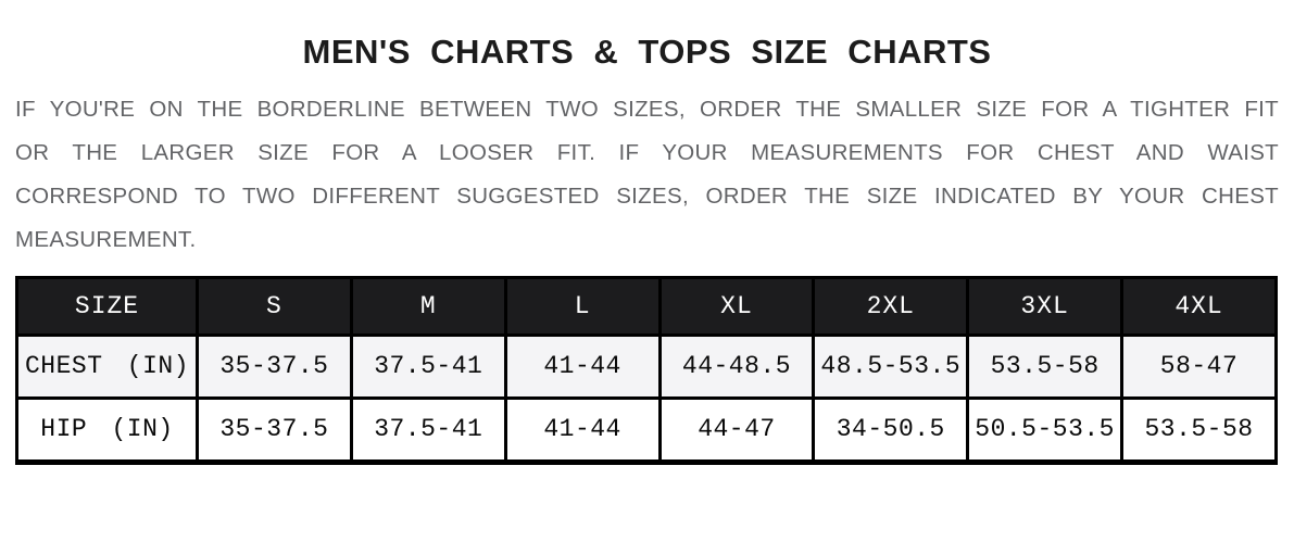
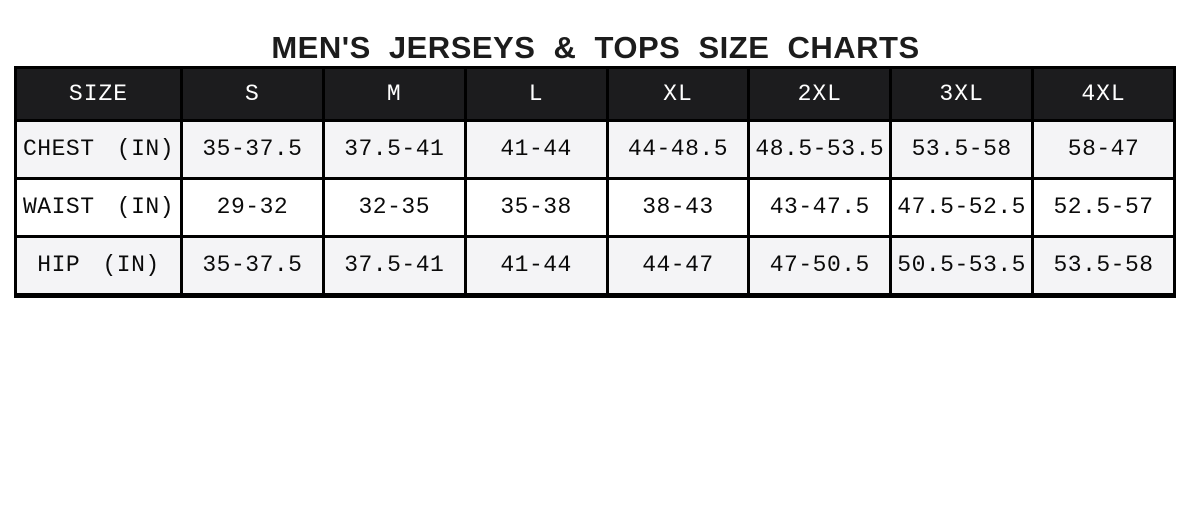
- MEN'S CHARTS & TOPS SIZE CHARTS
+ MEN'S JERSEYS & TOPS SIZE CHARTS
- IF YOU'RE ON THE BORDERLINE BETWEEN TWO SIZES, ORDER THE SMALLER SIZE FOR A TIGHTER FIT OR THE LARGER SIZE FOR A LOOSER FIT. IF YOUR MEASUREMENTS FOR CHEST AND WAIST CORRESPOND TO TWO DIFFERENT SUGGESTED SIZES, ORDER THE SIZE INDICATED BY YOUR CHEST MEASUREMENT.
  SIZE	S	M	L	XL	2XL	3XL	4XL
  CHEST (IN)	35-37.5	37.5-41	41-44	44-48.5	48.5-53.5	53.5-58	58-47
+ WAIST (IN)	29-32	32-35	35-38	38-43	43-47.5	47.5-52.5	52.5-57
- HIP (IN)	35-37.5	37.5-41	41-44	44-47	34-50.5	50.5-53.5	53.5-58
+ HIP (IN)	35-37.5	37.5-41	41-44	44-47	47-50.5	50.5-53.5	53.5-58
